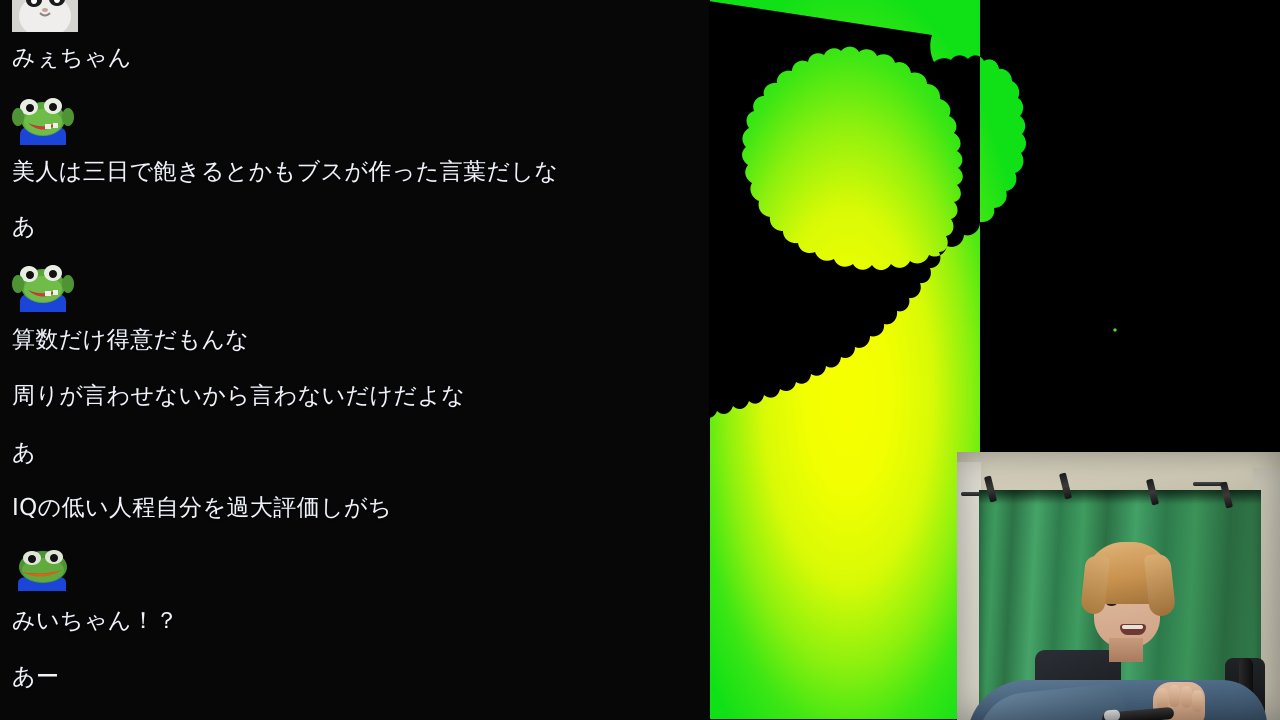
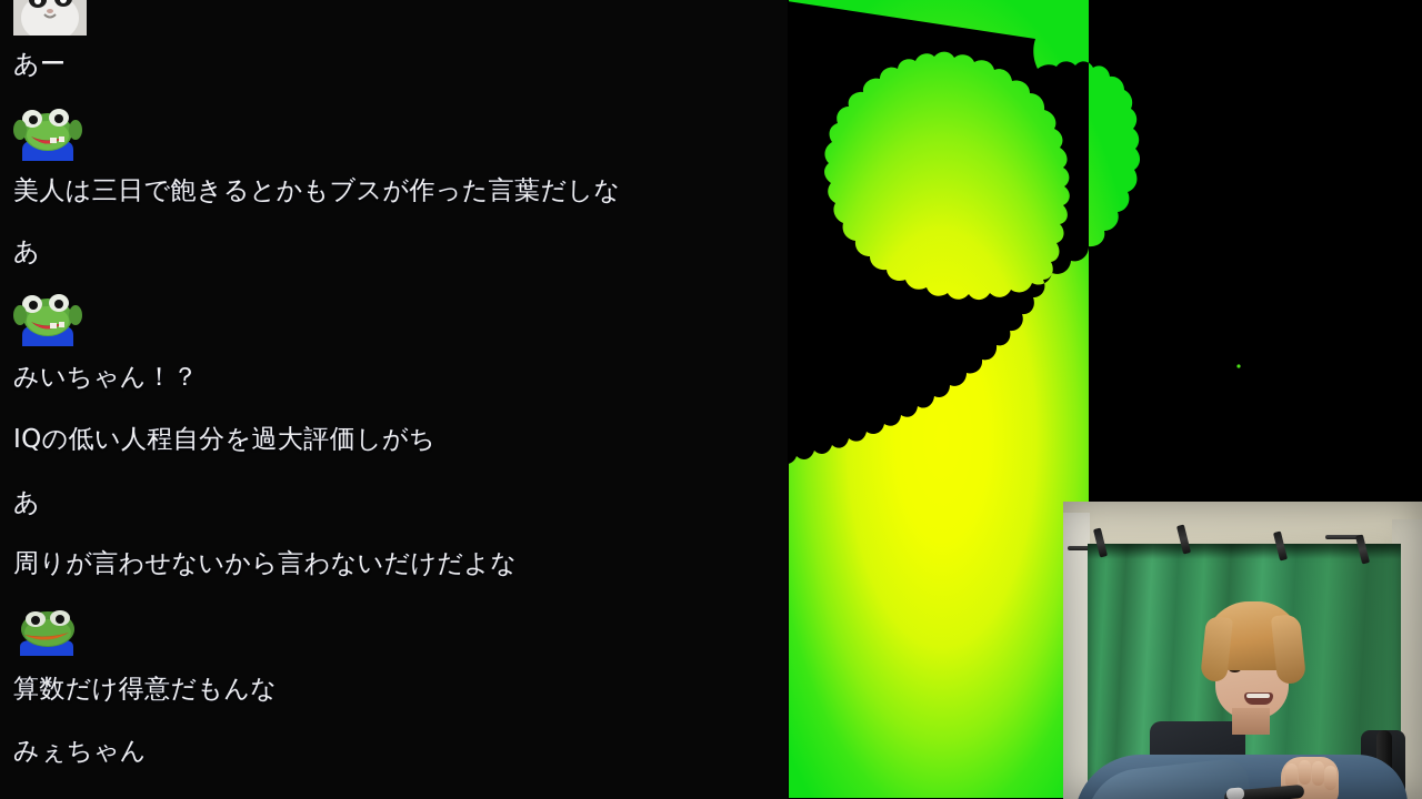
- みぇちゃん
+ あー
  美人は三日で飽きるとかもブスが作った言葉だしな
  あ
- 算数だけ得意だもんな
+ みいちゃん！？
- 周りが言わせないから言わないだけだよな
+ IQの低い人程自分を過大評価しがち
  あ
- IQの低い人程自分を過大評価しがち
+ 周りが言わせないから言わないだけだよな
- みいちゃん！？
+ 算数だけ得意だもんな
- あー
+ みぇちゃん
